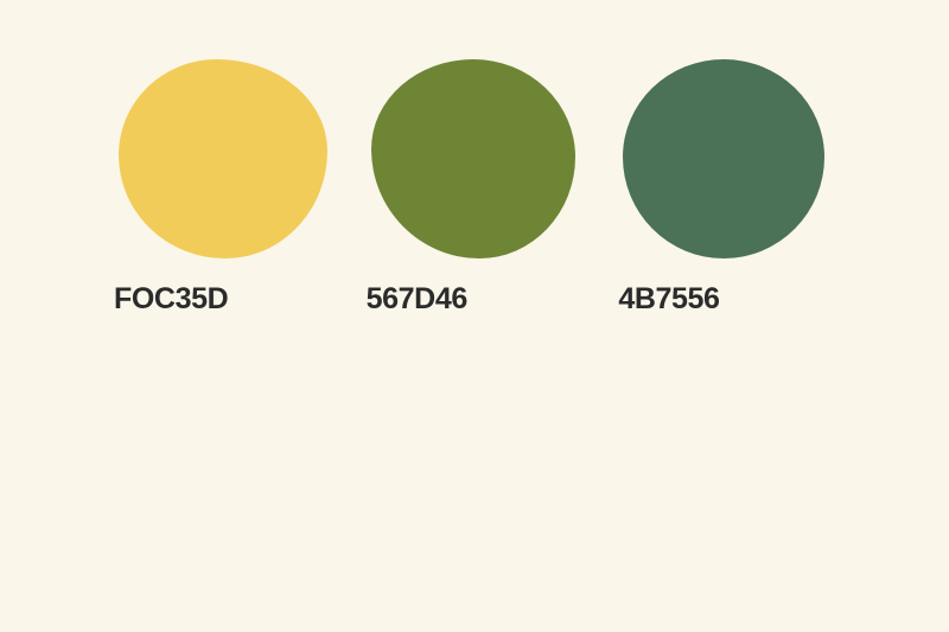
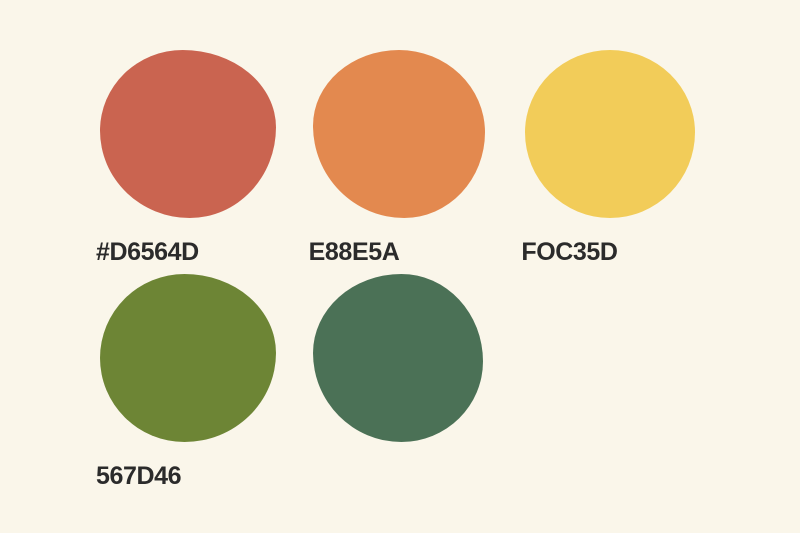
+ #D6564D
+ E88E5A
  FOC35D
  567D46
- 4B7556
